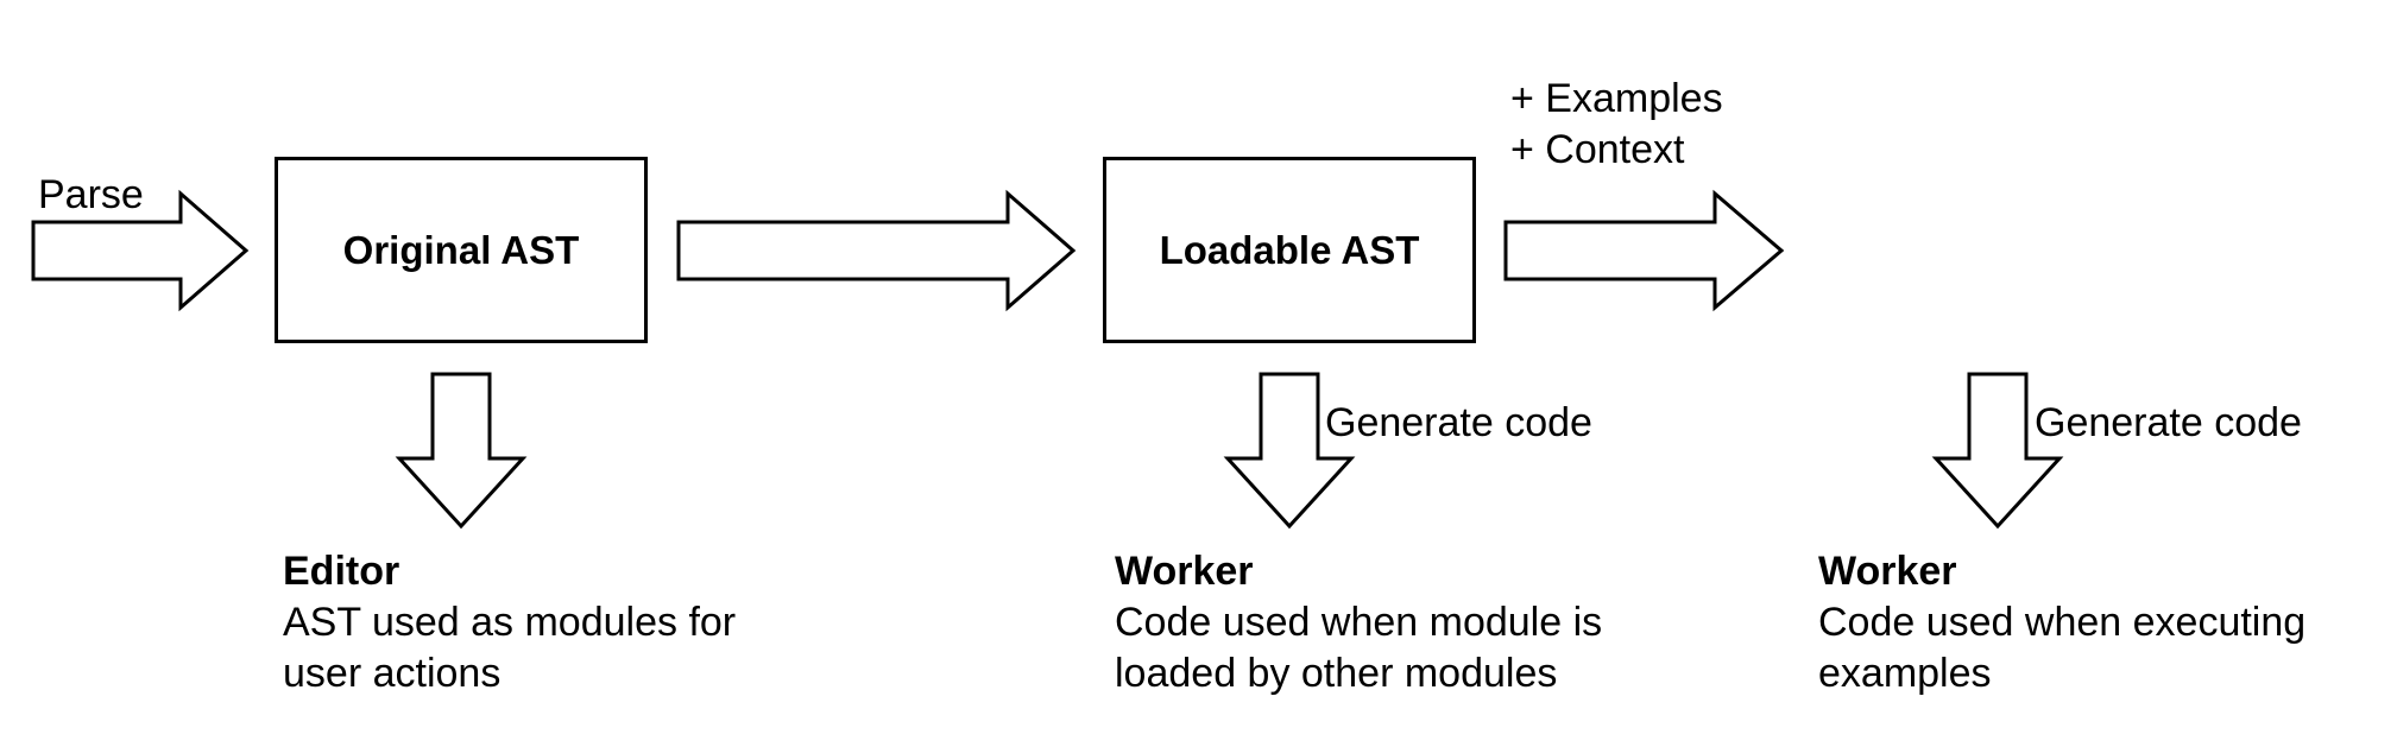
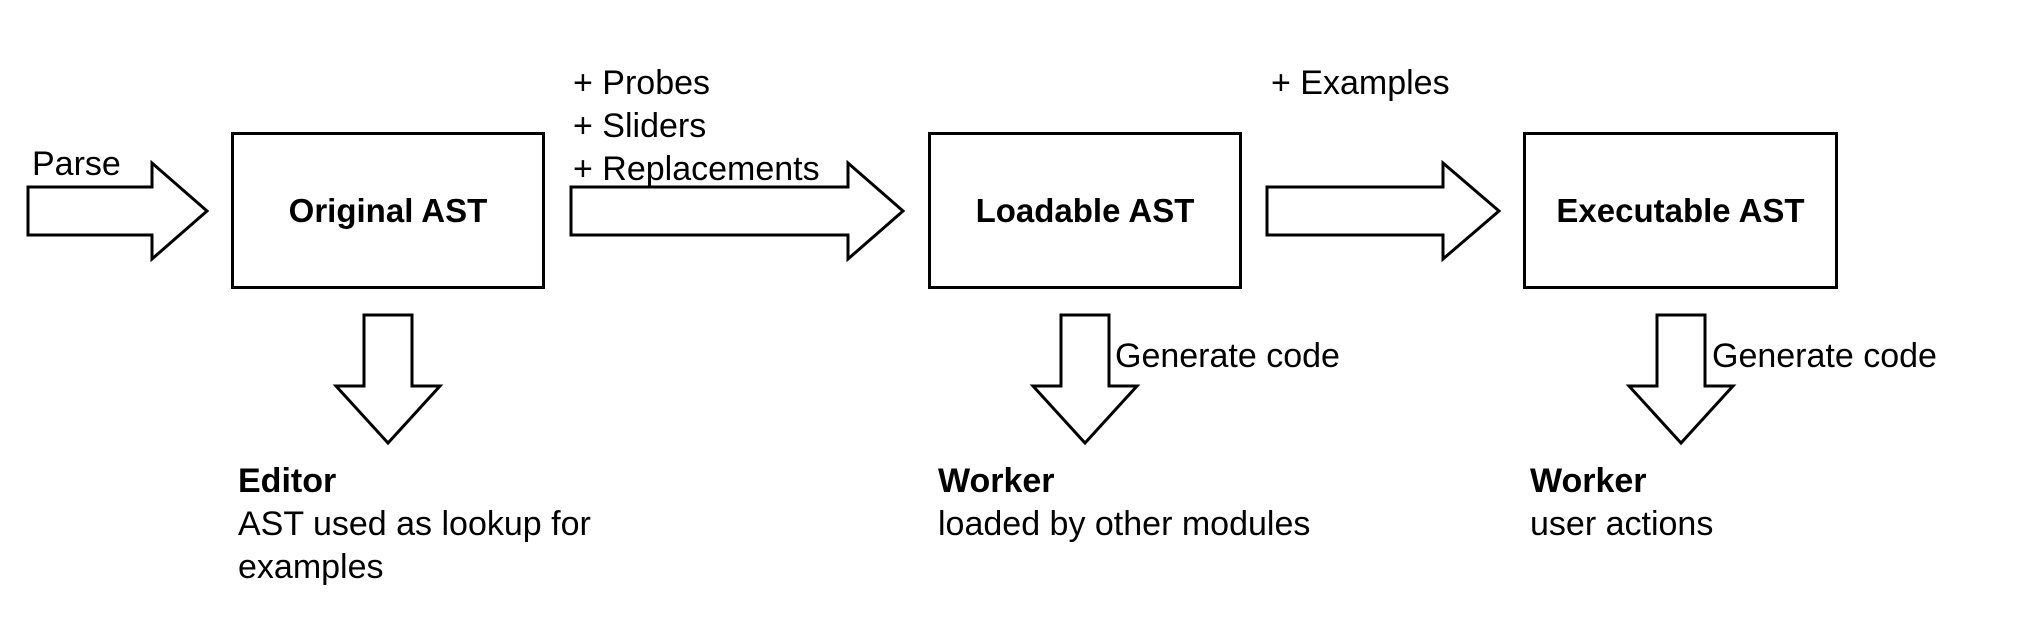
  Parse
  Original AST
  Loadable AST
+ Executable AST
+ + Probes
+ + Sliders
+ + Replacements
  + Examples
- + Context
  Generate code
  Generate code
  Editor
- AST used as modules for
+ AST used as lookup for
- user actions
+ examples
  Worker
- Code used when module is
  loaded by other modules
  Worker
- Code used when executing
- examples
+ user actions
